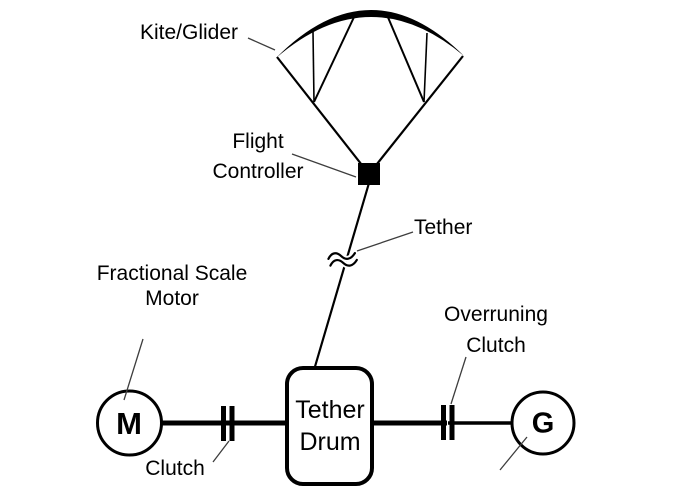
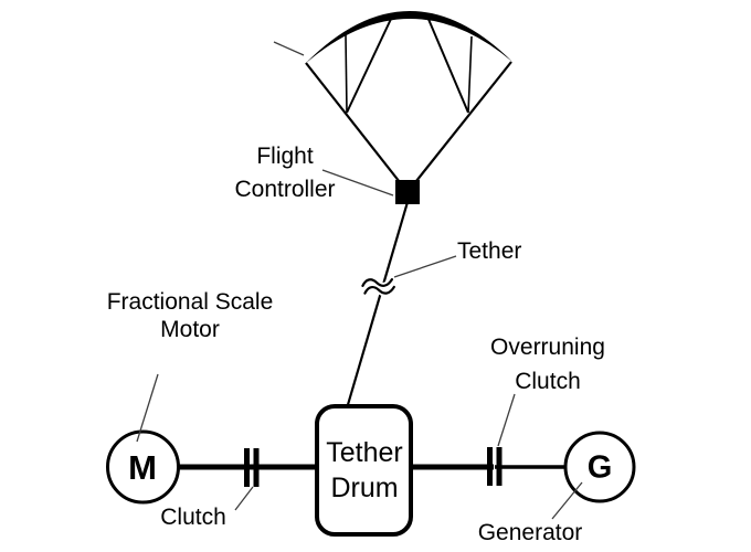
- Kite/Glider
  Flight
  Controller
  Tether
  Fractional Scale
  Motor
  Clutch
  Overruning
  Clutch
+ Generator
  Tether
  Drum
  M
  G
